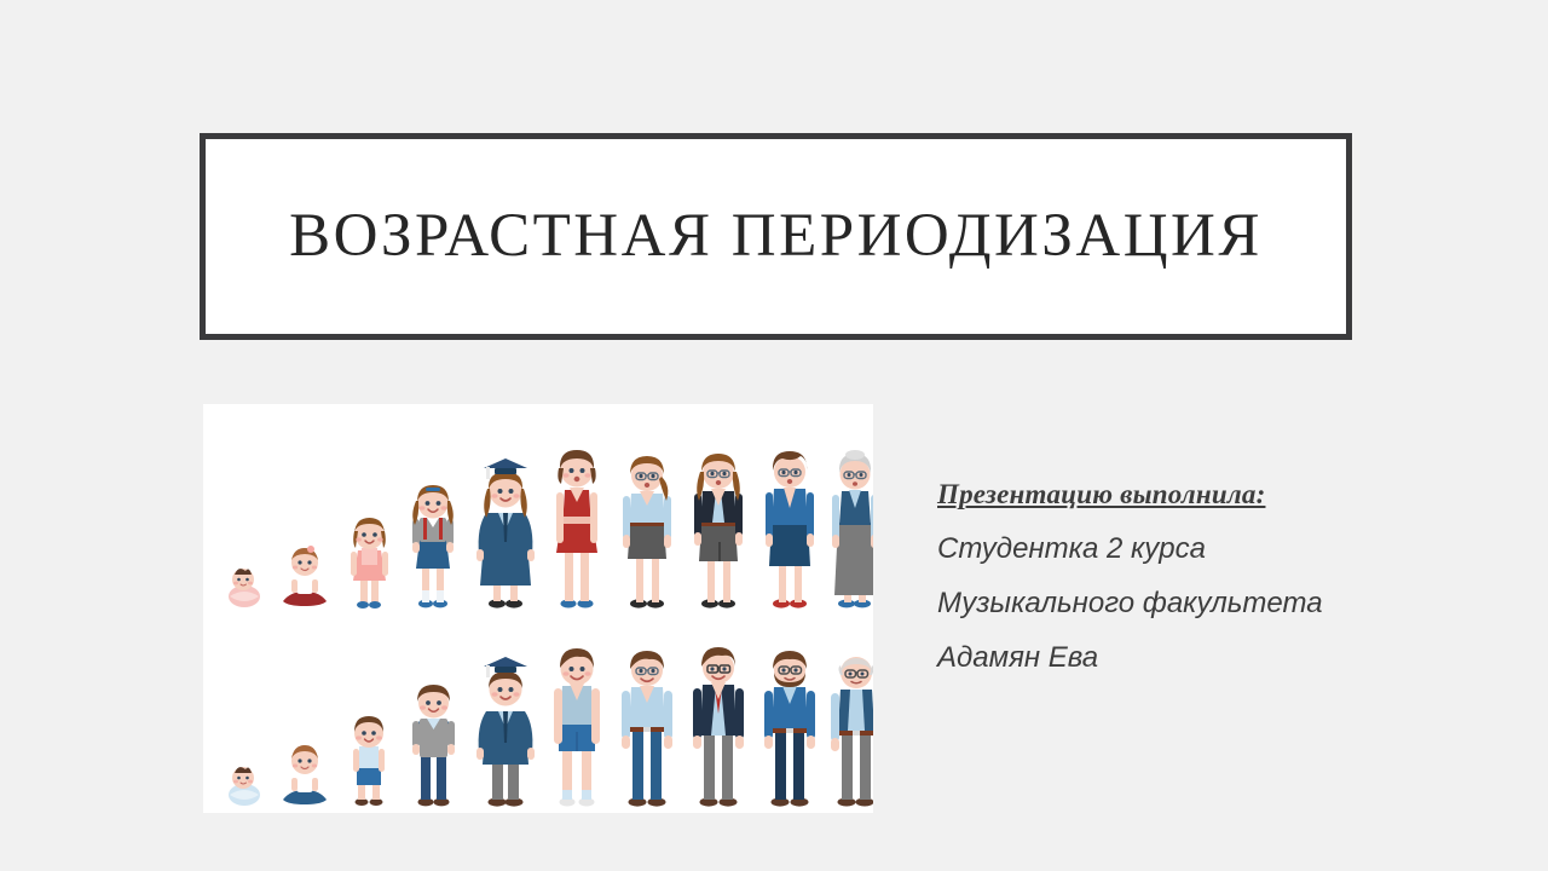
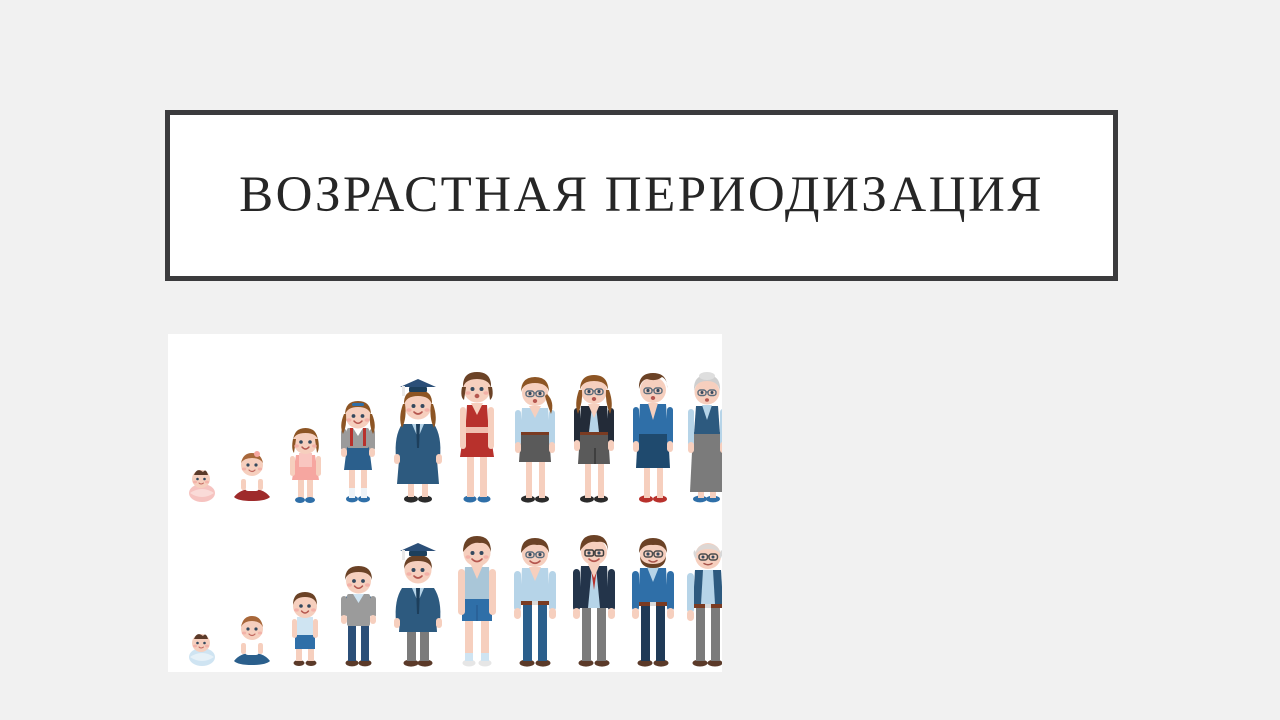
  ВОЗРАСТНАЯ ПЕРИОДИЗАЦИЯ
- Презентацию выполнила:
- Студентка 2 курса
- Музыкального факультета
- Адамян Ева
